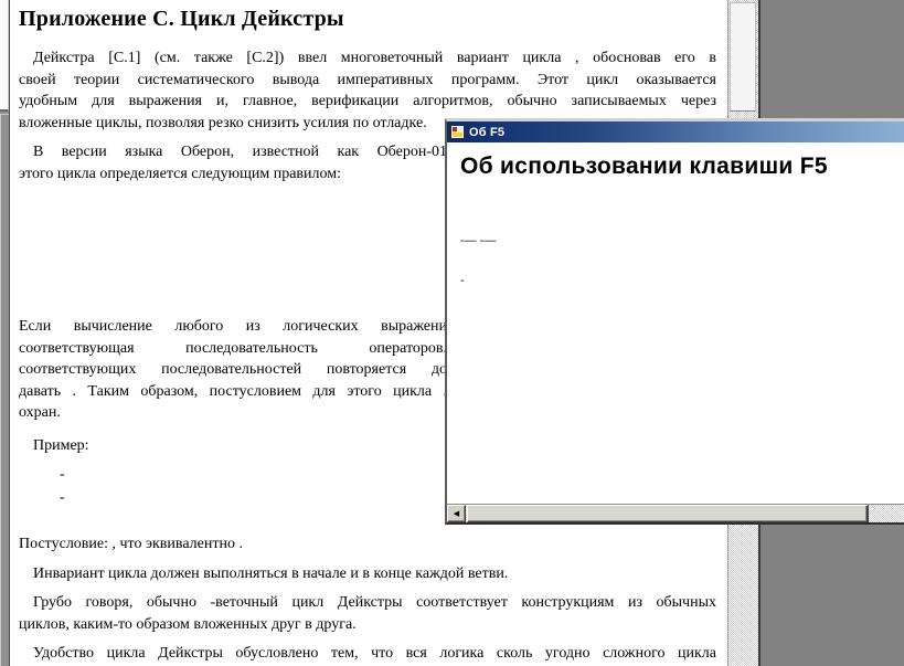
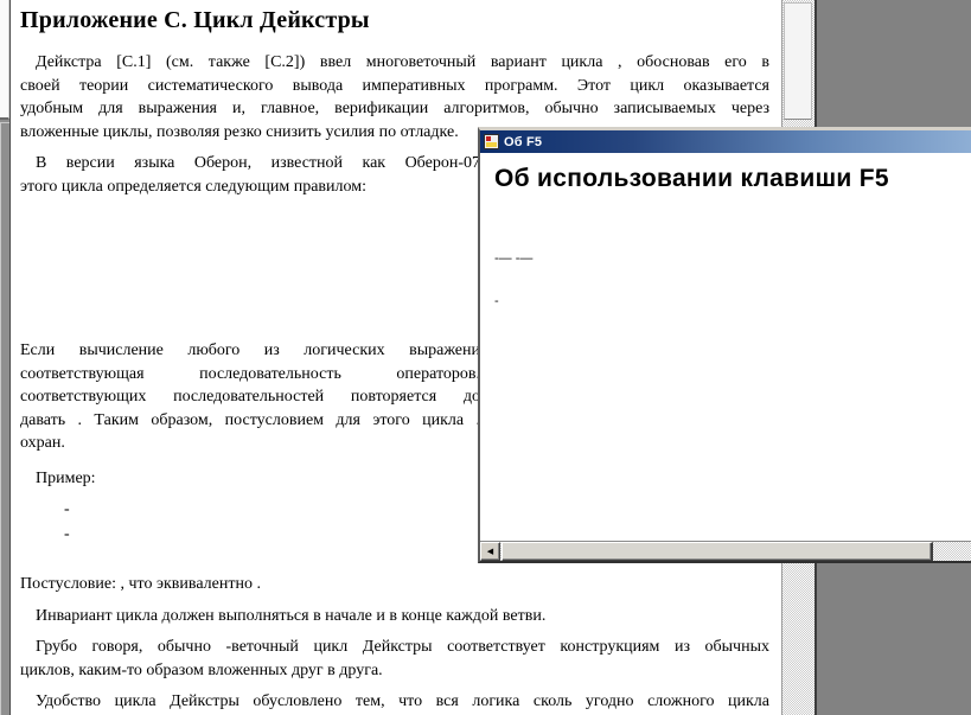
  Приложение С. Цикл Дейкстры
  Дейкстра [C.1] (см. также [C.2]) ввел многоветочный вариант цикла , обосновав его в
  своей теории систематического вывода императивных программ. Этот цикл оказывается
  удобным для выражения и, главное, верификации алгоритмов, обычно записываемых через
  вложенные циклы, позволяя резко снизить усилия по отладке.
- В версии языка Оберон, известной как Оберон-01
+ В версии языка Оберон, известной как Оберон-07
  этого цикла определяется следующим правилом:
  Если вычисление любого из логических выражени
  соответствующая последовательность операторов
  соответствующих последовательностей повторяется до
  давать . Таким образом, постусловием для этого цикла
  охран.
  Пример:
  -
  -
  Постусловие: , что эквивалентно .
  Инвариант цикла должен выполняться в начале и в конце каждой ветви.
  Грубо говоря, обычно -веточный цикл Дейкстры соответствует конструкциям из обычных
  циклов, каким-то образом вложенных друг в друга.
  Удобство цикла Дейкстры обусловлено тем, что вся логика сколь угодно сложного цикла
  Об F5
  Об использовании клавиши F5
  -— -—
  -
  ◀
